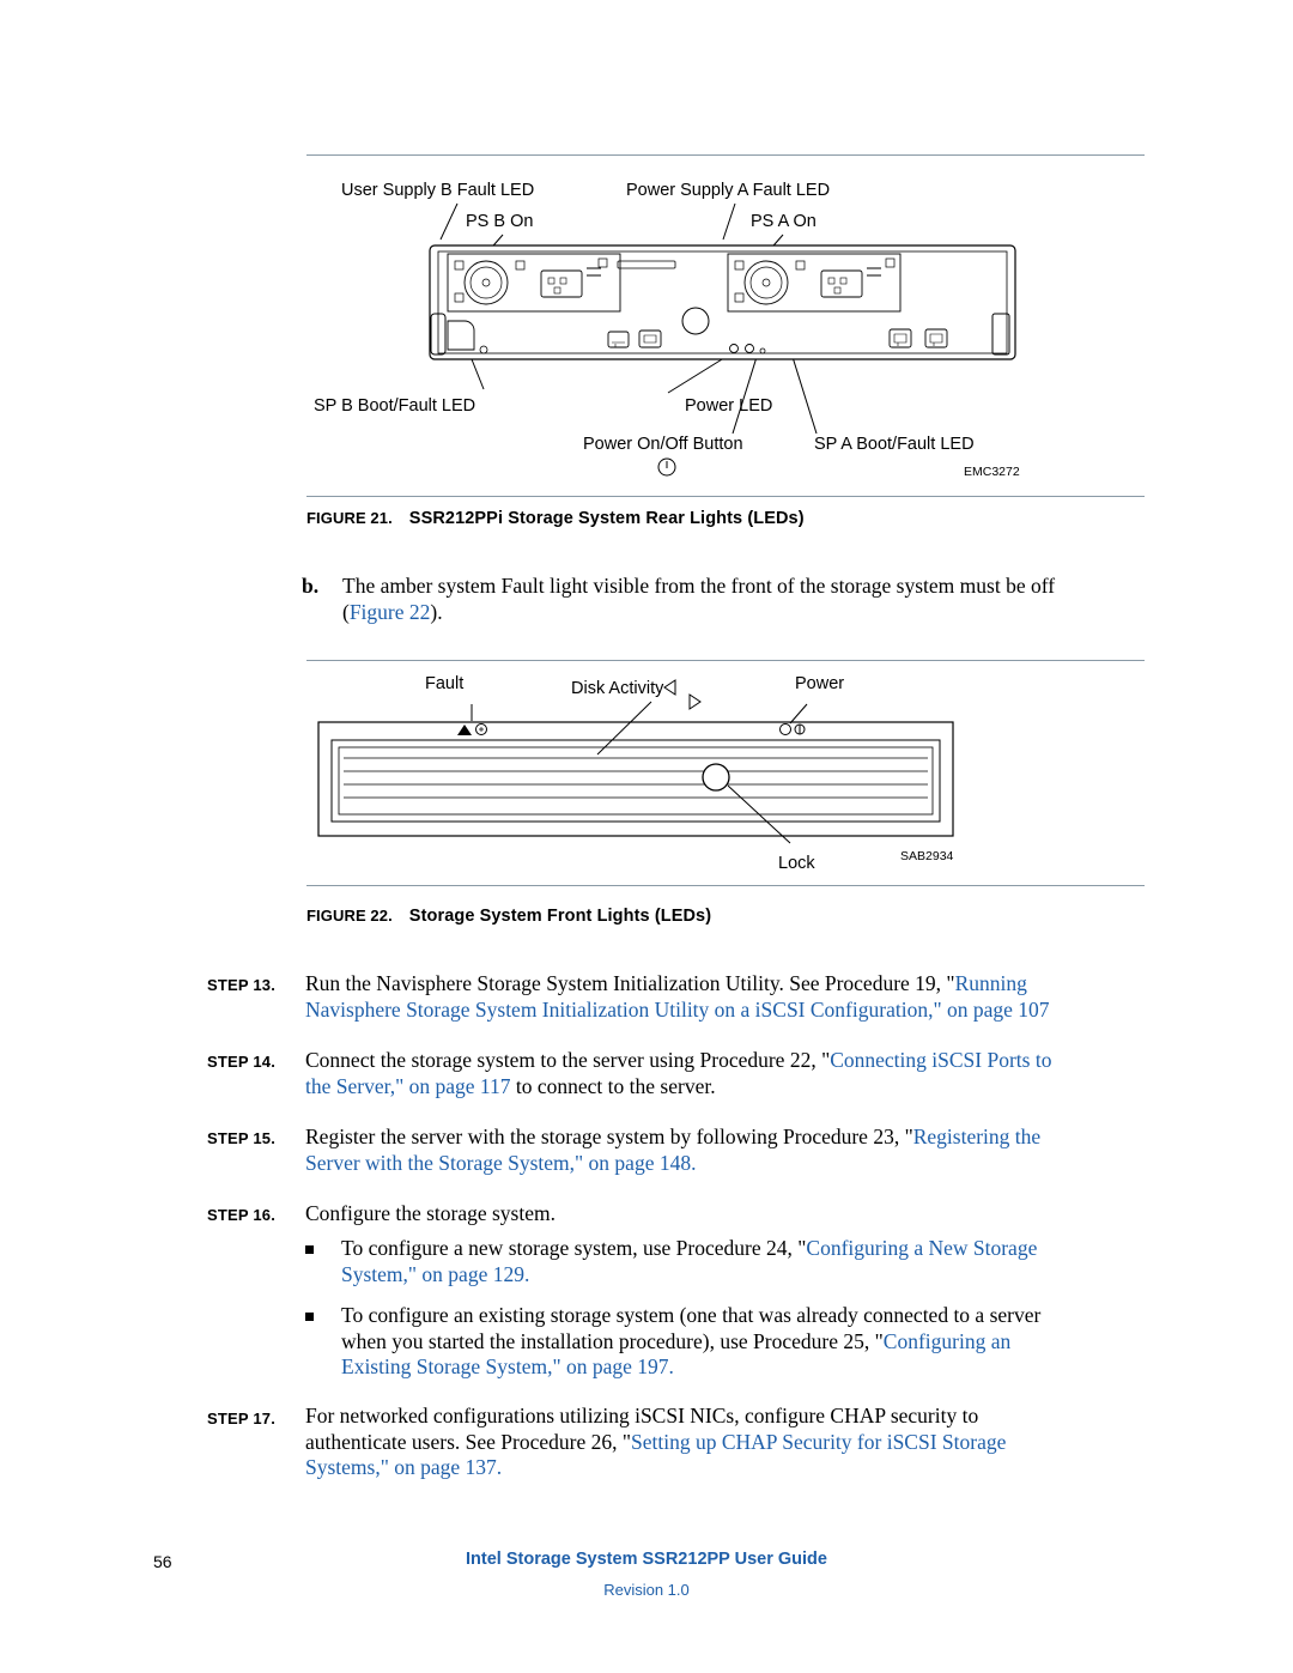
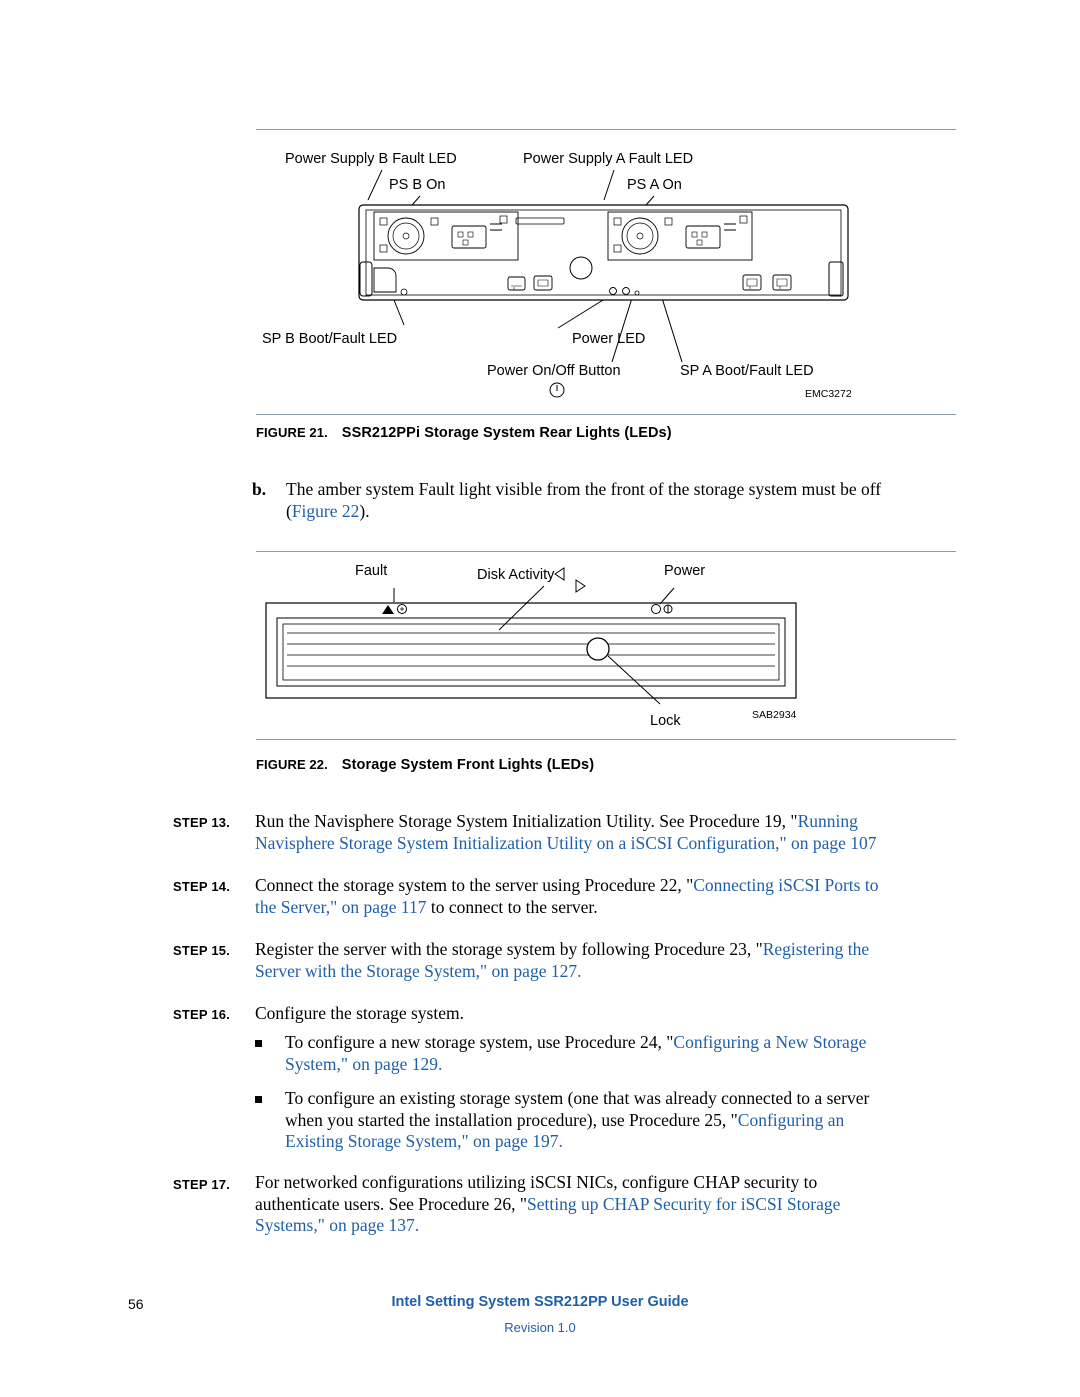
- User Supply B Fault LED
+ Power Supply B Fault LED
  Power Supply A Fault LED
  PS B On
  PS A On
  SP B Boot/Fault LED
  Power LED
  Power On/Off Button
  SP A Boot/Fault LED
  EMC3272
  FIGURE 21. SSR212PPi Storage System Rear Lights (LEDs)
  b.
  The amber system Fault light visible from the front of the storage system must be off
  (Figure 22).
  Fault
  Disk Activity
  Power
  Lock
  SAB2934
  FIGURE 22. Storage System Front Lights (LEDs)
  STEP 13.
  Run the Navisphere Storage System Initialization Utility. See Procedure 19, "Running
  Navisphere Storage System Initialization Utility on a iSCSI Configuration," on page 107
  STEP 14.
  Connect the storage system to the server using Procedure 22, "Connecting iSCSI Ports to
  the Server," on page 117 to connect to the server.
  STEP 15.
  Register the server with the storage system by following Procedure 23, "Registering the
- Server with the Storage System," on page 148.
+ Server with the Storage System," on page 127.
  STEP 16.
  Configure the storage system.
  To configure a new storage system, use Procedure 24, "Configuring a New Storage
  System," on page 129.
  To configure an existing storage system (one that was already connected to a server
  when you started the installation procedure), use Procedure 25, "Configuring an
  Existing Storage System," on page 197.
  STEP 17.
  For networked configurations utilizing iSCSI NICs, configure CHAP security to
  authenticate users. See Procedure 26, "Setting up CHAP Security for iSCSI Storage
  Systems," on page 137.
  56
- Intel Storage System SSR212PP User Guide
+ Intel Setting System SSR212PP User Guide
  Revision 1.0
